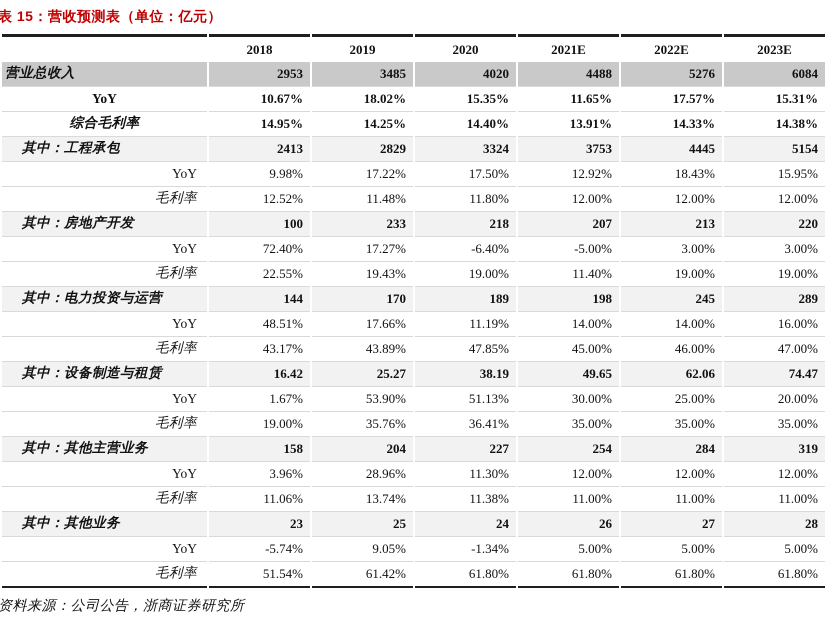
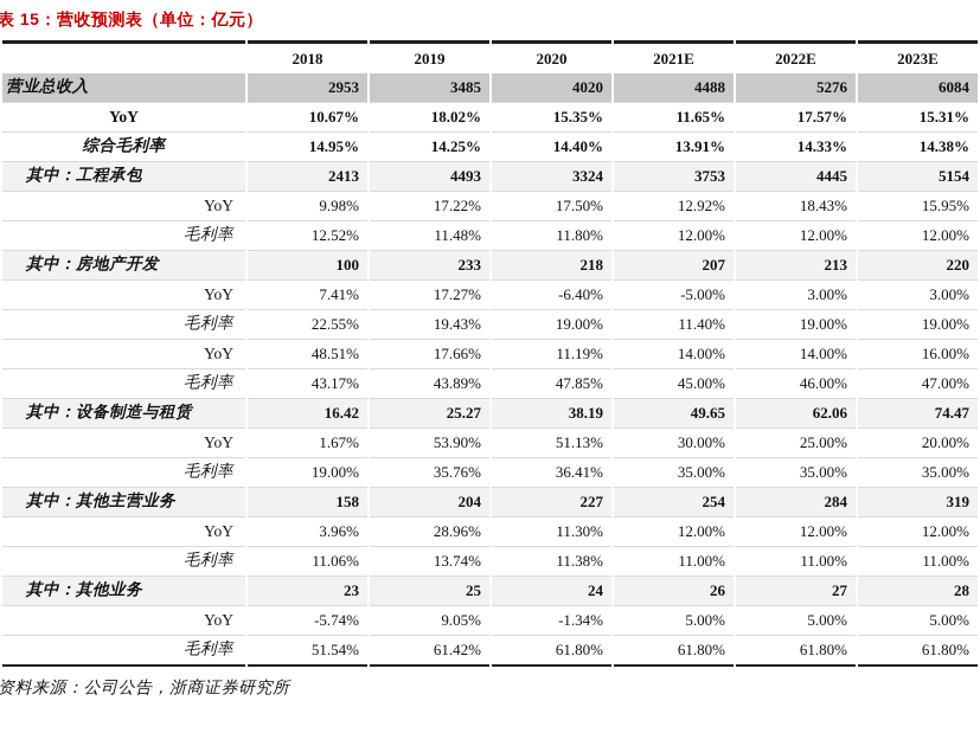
  表 15：营收预测表（单位：亿元）
  	2018	2019	2020	2021E	2022E	2023E
  营业总收入	2953	3485	4020	4488	5276	6084
  YoY	10.67%	18.02%	15.35%	11.65%	17.57%	15.31%
  综合毛利率	14.95%	14.25%	14.40%	13.91%	14.33%	14.38%
- 其中：工程承包	2413	2829	3324	3753	4445	5154
+ 其中：工程承包	2413	4493	3324	3753	4445	5154
  YoY	9.98%	17.22%	17.50%	12.92%	18.43%	15.95%
  毛利率	12.52%	11.48%	11.80%	12.00%	12.00%	12.00%
  其中：房地产开发	100	233	218	207	213	220
- YoY	72.40%	17.27%	-6.40%	-5.00%	3.00%	3.00%
+ YoY	7.41%	17.27%	-6.40%	-5.00%	3.00%	3.00%
  毛利率	22.55%	19.43%	19.00%	11.40%	19.00%	19.00%
- 其中：电力投资与运营	144	170	189	198	245	289
  YoY	48.51%	17.66%	11.19%	14.00%	14.00%	16.00%
  毛利率	43.17%	43.89%	47.85%	45.00%	46.00%	47.00%
  其中：设备制造与租赁	16.42	25.27	38.19	49.65	62.06	74.47
  YoY	1.67%	53.90%	51.13%	30.00%	25.00%	20.00%
  毛利率	19.00%	35.76%	36.41%	35.00%	35.00%	35.00%
  其中：其他主营业务	158	204	227	254	284	319
  YoY	3.96%	28.96%	11.30%	12.00%	12.00%	12.00%
  毛利率	11.06%	13.74%	11.38%	11.00%	11.00%	11.00%
  其中：其他业务	23	25	24	26	27	28
  YoY	-5.74%	9.05%	-1.34%	5.00%	5.00%	5.00%
  毛利率	51.54%	61.42%	61.80%	61.80%	61.80%	61.80%
  资料来源：公司公告，浙商证券研究所
